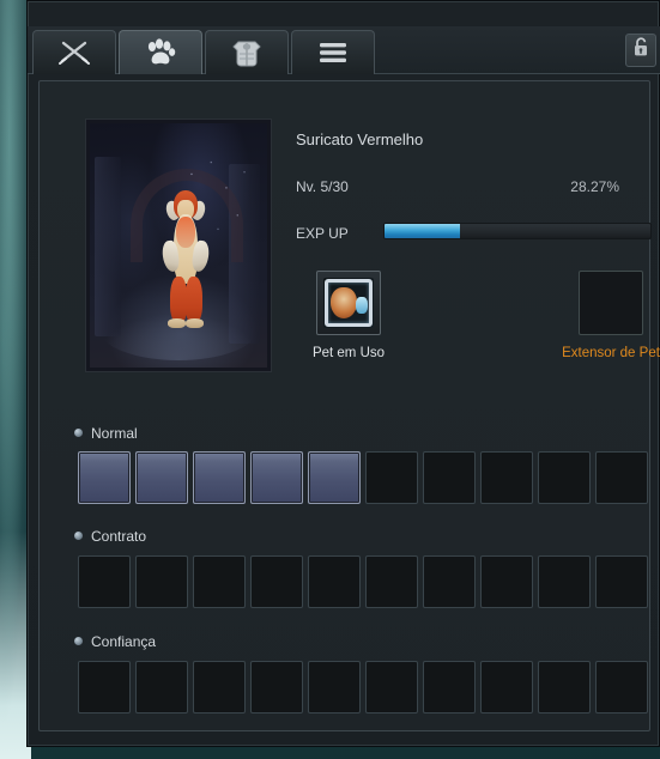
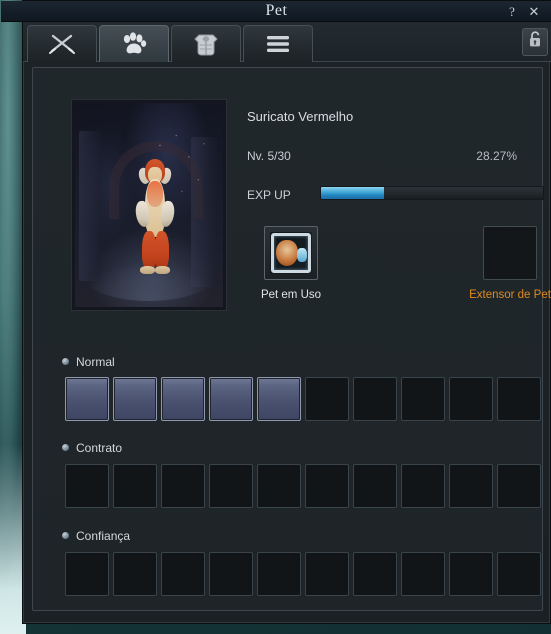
+ Pet
+ ?
+ ✕
  Suricato Vermelho
  Nv. 5/30
  28.27%
  EXP UP
  Pet em Uso
  Extensor de Pet
  Normal
  Contrato
  Confiança
